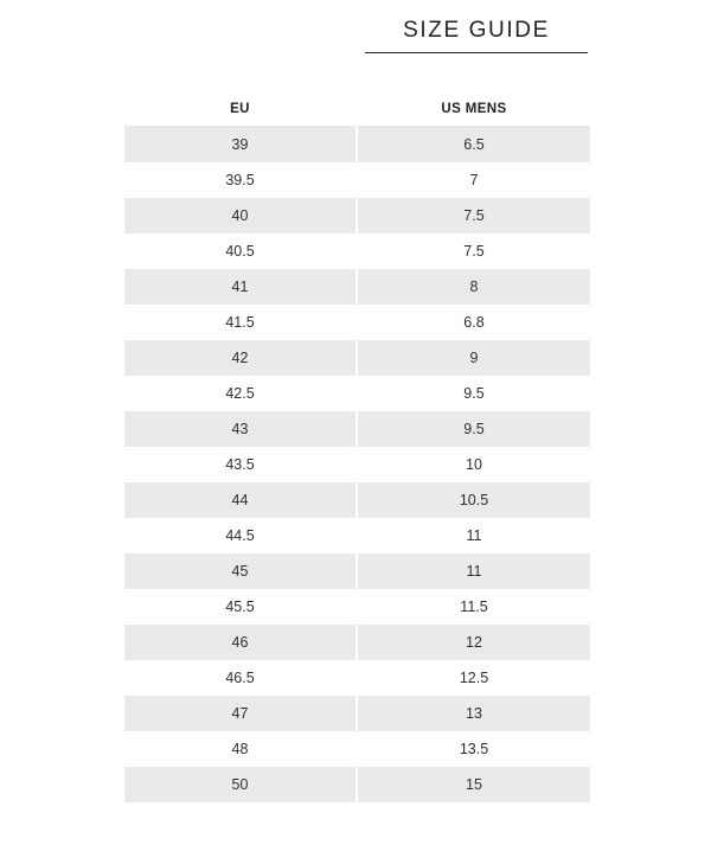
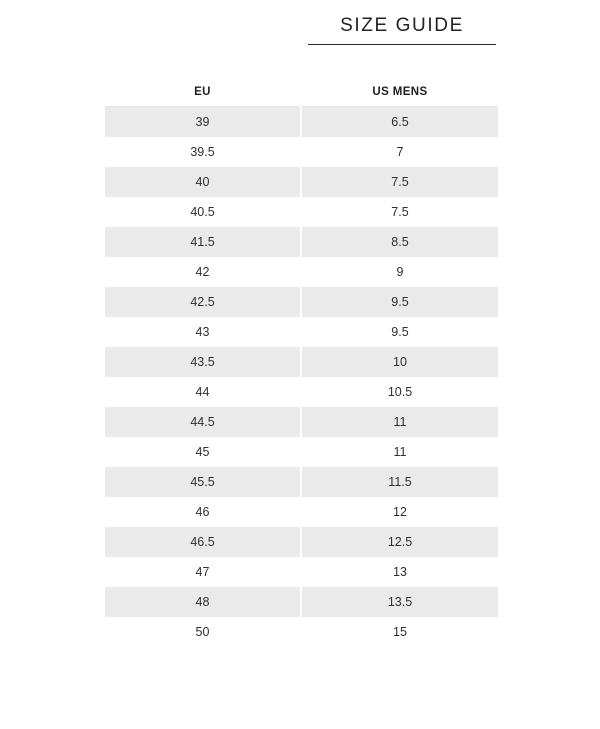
  SIZE GUIDE
  EU	US MENS
  39	6.5
  39.5	7
  40	7.5
  40.5	7.5
- 41	8
- 41.5	6.8
+ 41.5	8.5
  42	9
  42.5	9.5
  43	9.5
  43.5	10
  44	10.5
  44.5	11
  45	11
  45.5	11.5
  46	12
  46.5	12.5
  47	13
  48	13.5
  50	15
